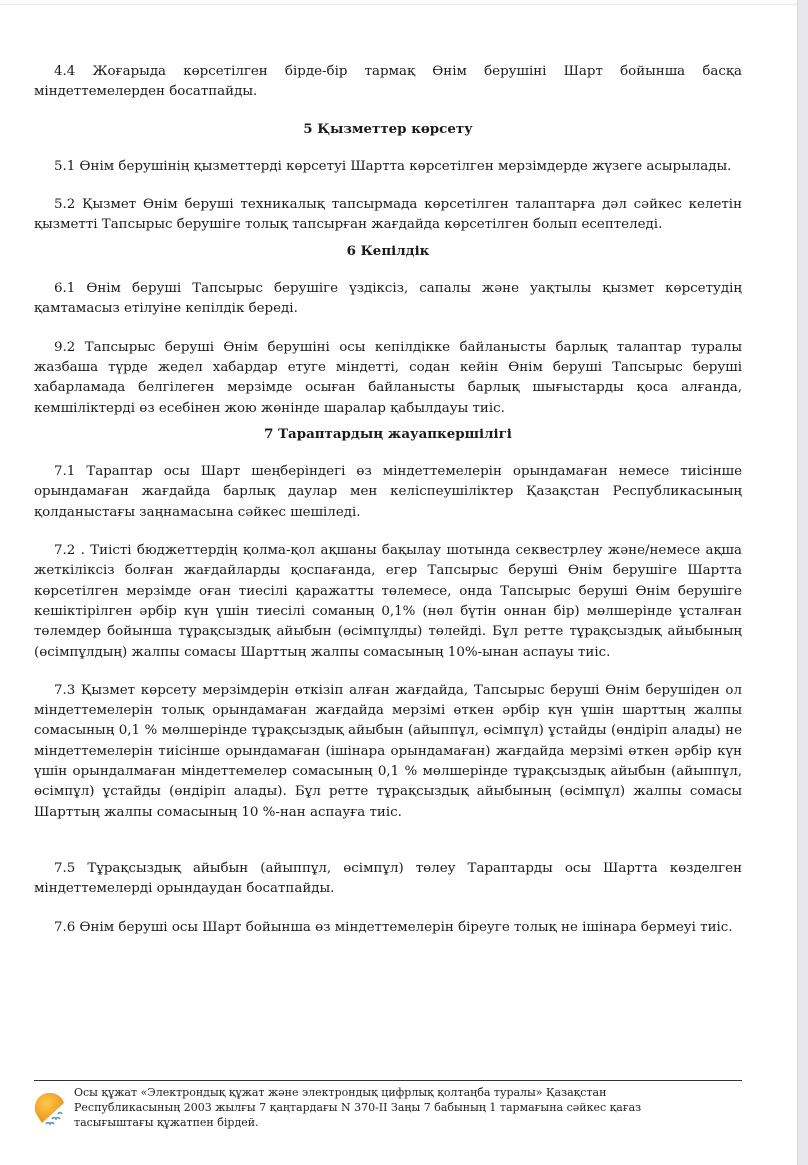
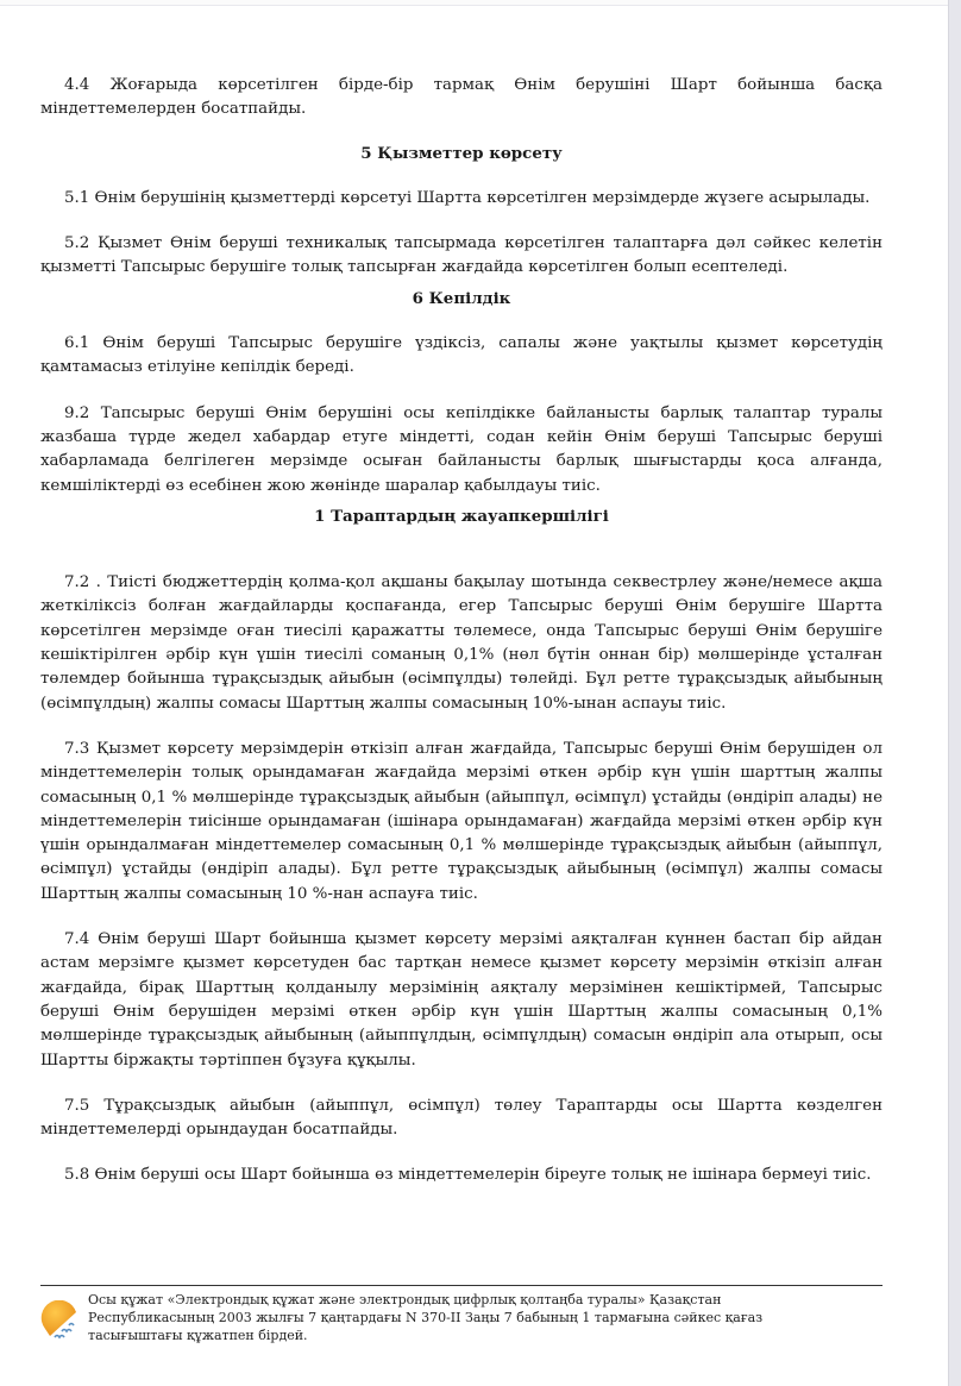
  4.4 Жоғарыда көрсетілген бірде-бір тармақ Өнім берушіні Шарт бойынша басқа міндеттемелерден босатпайды.
  5 Қызметтер көрсету
  5.1 Өнім берушінің қызметтерді көрсетуі Шартта көрсетілген мерзімдерде жүзеге асырылады.
  5.2 Қызмет Өнім беруші техникалық тапсырмада көрсетілген талаптарға дәл сәйкес келетін қызметті Тапсырыс берушіге толық тапсырған жағдайда көрсетілген болып есептеледі.
  6 Кепілдік
  6.1 Өнім беруші Тапсырыс берушіге үздіксіз, сапалы және уақтылы қызмет көрсетудің қамтамасыз етілуіне кепілдік береді.
  9.2 Тапсырыс беруші Өнім берушіні осы кепілдікке байланысты барлық талаптар туралы жазбаша түрде жедел хабардар етуге міндетті, содан кейін Өнім беруші Тапсырыс беруші хабарламада белгілеген мерзімде осыған байланысты барлық шығыстарды қоса алғанда, кемшіліктерді өз есебінен жою жөнінде шаралар қабылдауы тиіс.
- 7 Тараптардың жауапкершілігі
+ 1 Тараптардың жауапкершілігі
- 7.1 Тараптар осы Шарт шеңберіндегі өз міндеттемелерін орындамаған немесе тиісінше орындамаған жағдайда барлық даулар мен келіспеушіліктер Қазақстан Республикасының қолданыстағы заңнамасына сәйкес шешіледі.
  7.2 . Тиісті бюджеттердің қолма-қол ақшаны бақылау шотында секвестрлеу және/немесе ақша жеткіліксіз болған жағдайларды қоспағанда, егер Тапсырыс беруші Өнім берушіге Шартта көрсетілген мерзімде оған тиесілі қаражатты төлемесе, онда Тапсырыс беруші Өнім берушіге кешіктірілген әрбір күн үшін тиесілі соманың 0,1% (нөл бүтін оннан бір) мөлшерінде ұсталған төлемдер бойынша тұрақсыздық айыбын (өсімпұлды) төлейді. Бұл ретте тұрақсыздық айыбының (өсімпұлдың) жалпы сомасы Шарттың жалпы сомасының 10%-ынан аспауы тиіс.
  7.3 Қызмет көрсету мерзімдерін өткізіп алған жағдайда, Тапсырыс беруші Өнім берушіден ол міндеттемелерін толық орындамаған жағдайда мерзімі өткен әрбір күн үшін шарттың жалпы сомасының 0,1 % мөлшерінде тұрақсыздық айыбын (айыппұл, өсімпұл) ұстайды (өндіріп алады) не міндеттемелерін тиісінше орындамаған (ішінара орындамаған) жағдайда мерзімі өткен әрбір күн үшін орындалмаған міндеттемелер сомасының 0,1 % мөлшерінде тұрақсыздық айыбын (айыппұл, өсімпұл) ұстайды (өндіріп алады). Бұл ретте тұрақсыздық айыбының (өсімпұл) жалпы сомасы Шарттың жалпы сомасының 10 %-нан аспауға тиіс.
+ 7.4 Өнім беруші Шарт бойынша қызмет көрсету мерзімі аяқталған күннен бастап бір айдан астам мерзімге қызмет көрсетуден бас тартқан немесе қызмет көрсету мерзімін өткізіп алған жағдайда, бірақ Шарттың қолданылу мерзімінің аяқталу мерзімінен кешіктірмей, Тапсырыс беруші Өнім берушіден мерзімі өткен әрбір күн үшін Шарттың жалпы сомасының 0,1% мөлшерінде тұрақсыздық айыбының (айыппұлдың, өсімпұлдың) сомасын өндіріп ала отырып, осы Шартты біржақты тәртіппен бұзуға құқылы.
  7.5 Тұрақсыздық айыбын (айыппұл, өсімпұл) төлеу Тараптарды осы Шартта көзделген міндеттемелерді орындаудан босатпайды.
- 7.6 Өнім беруші осы Шарт бойынша өз міндеттемелерін біреуге толық не ішінара бермеуі тиіс.
+ 5.8 Өнім беруші осы Шарт бойынша өз міндеттемелерін біреуге толық не ішінара бермеуі тиіс.
  Осы құжат «Электрондық құжат және электрондық цифрлық қолтаңба туралы» Қазақстан Республикасының 2003 жылғы 7 қаңтардағы N 370-II Заңы 7 бабының 1 тармағына сәйкес қағаз тасығыштағы құжатпен бірдей.
